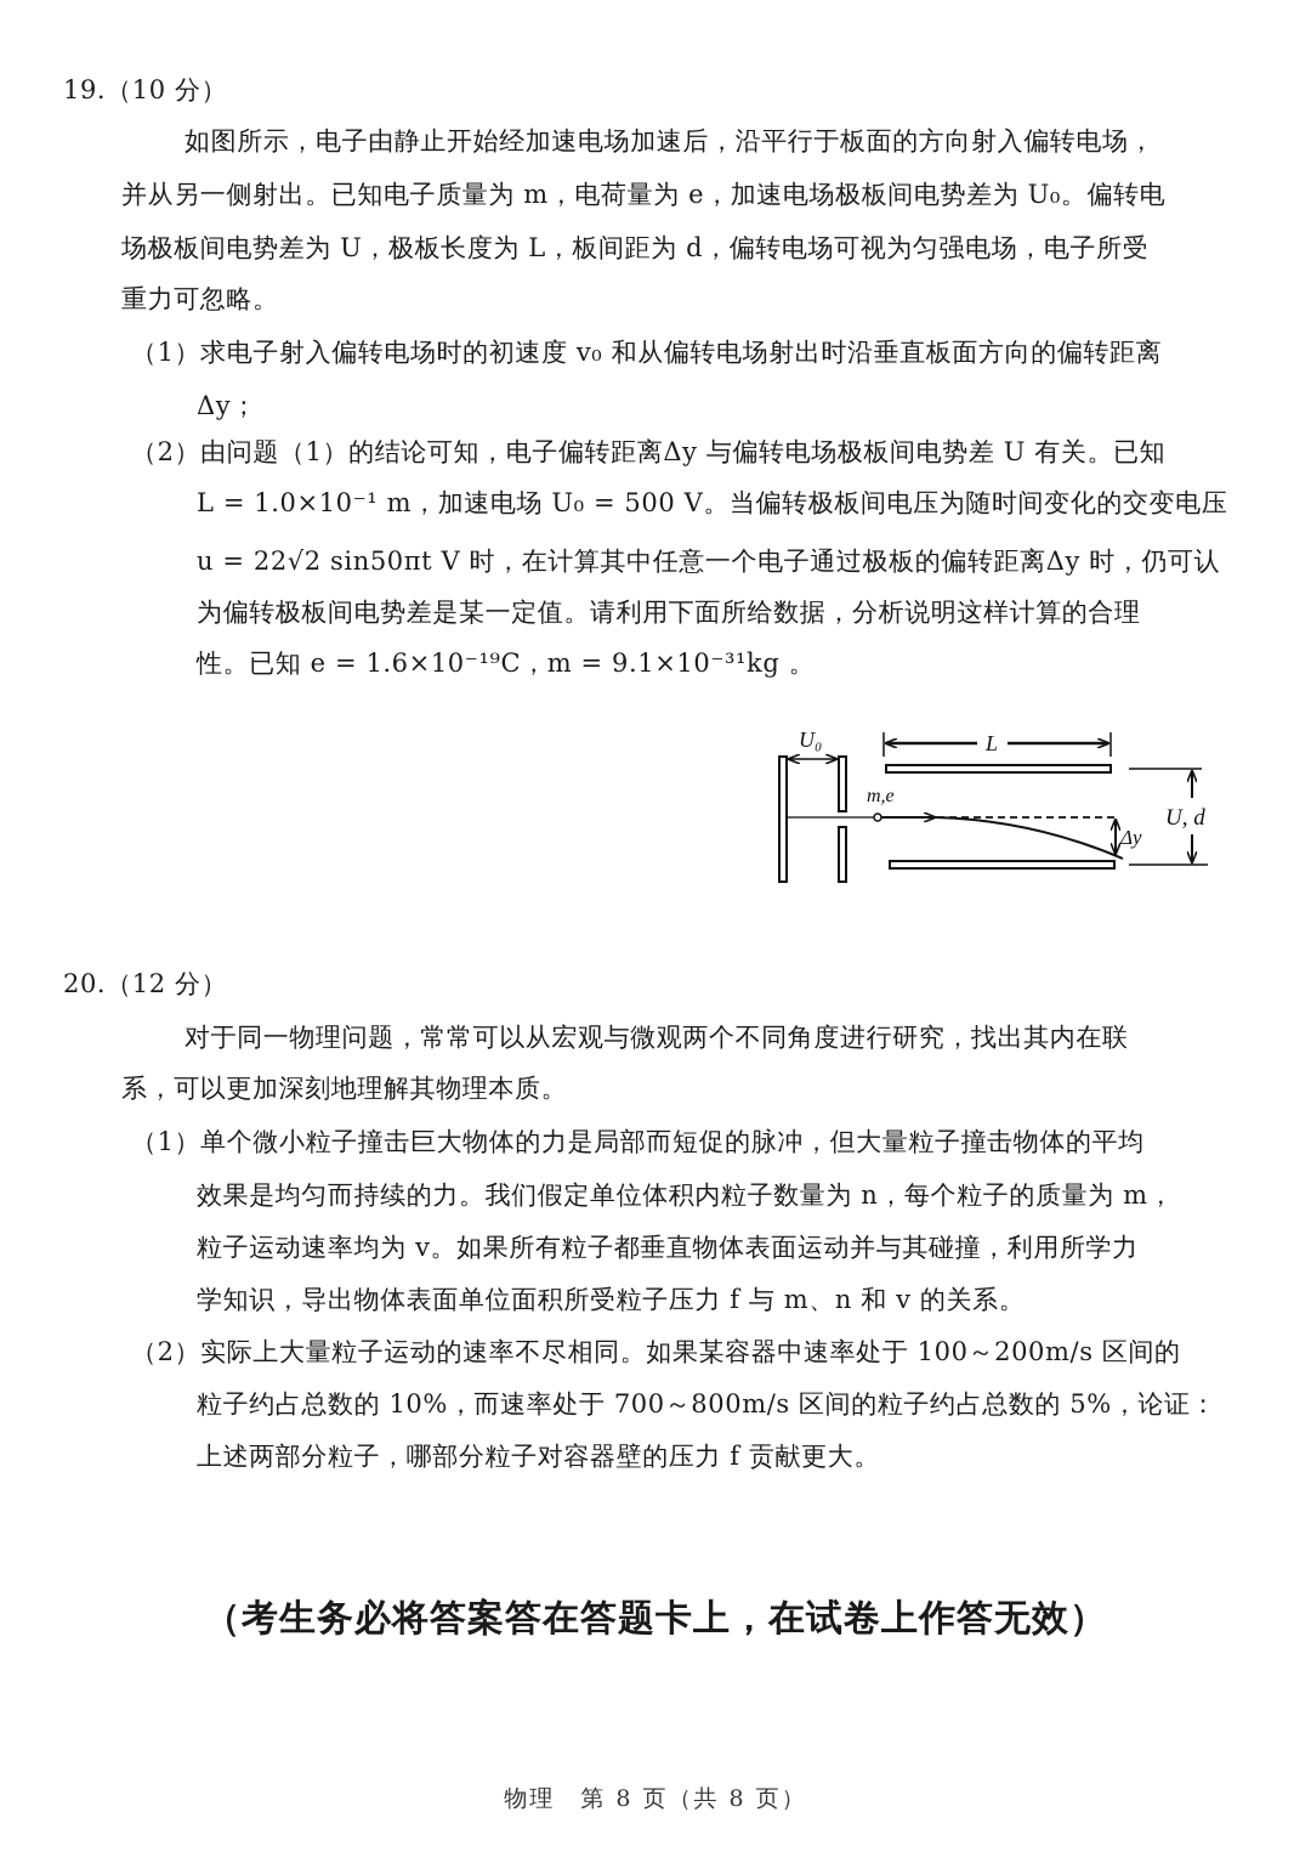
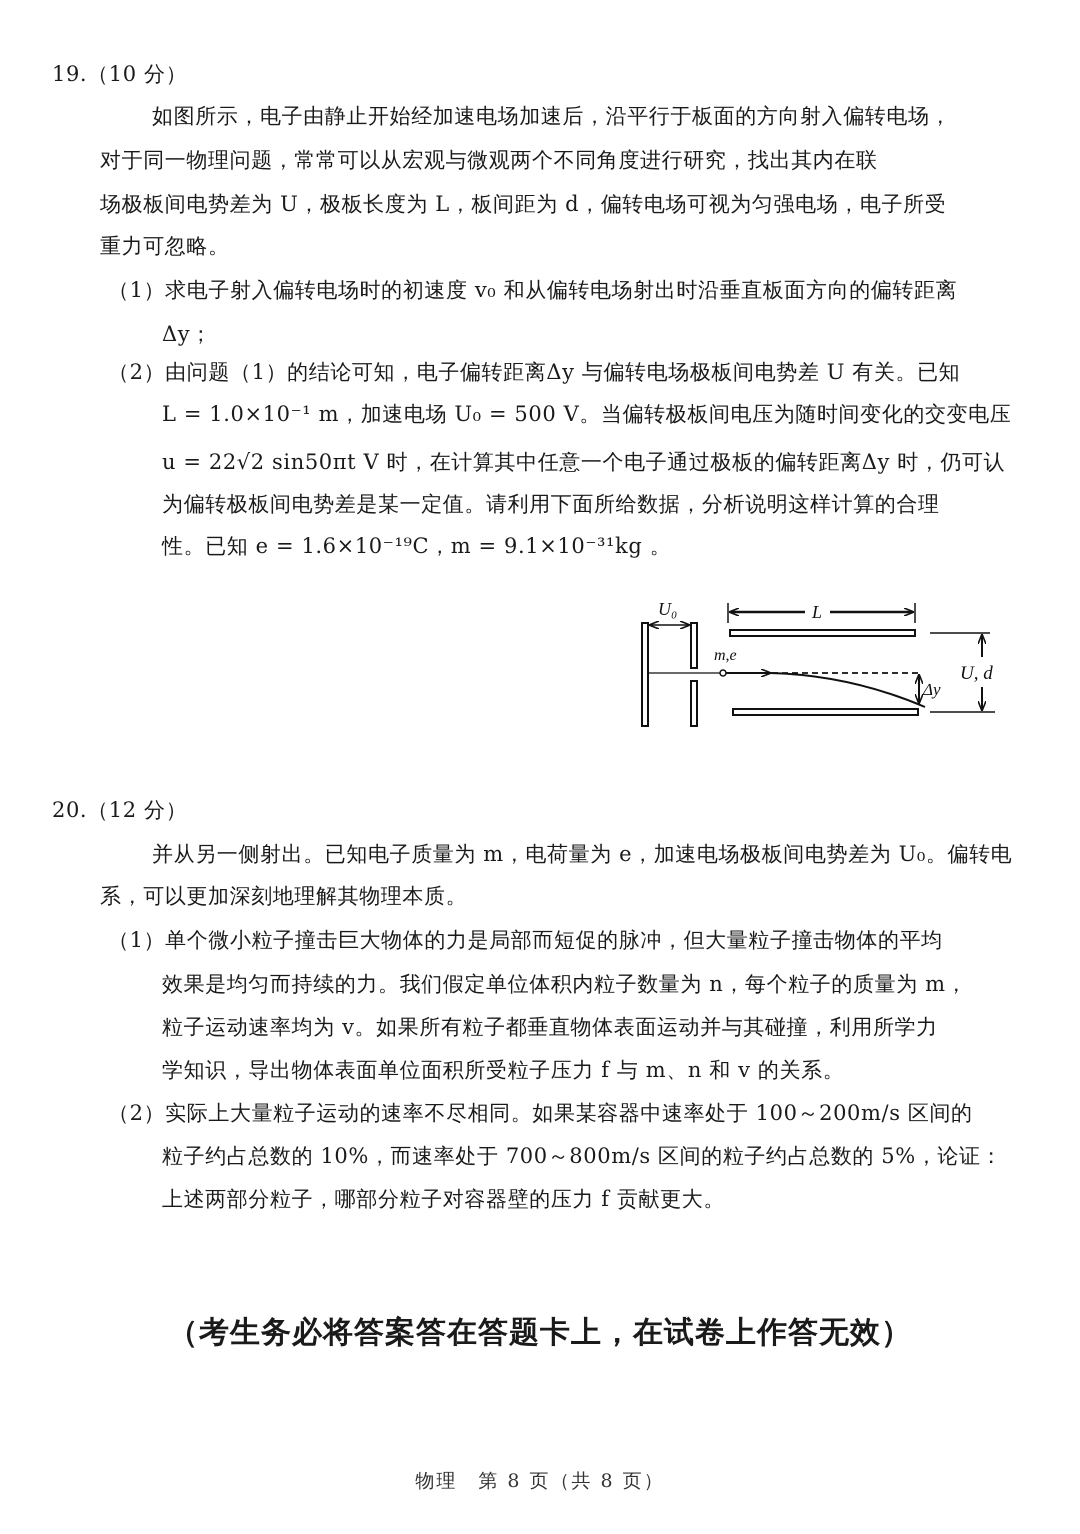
  19.（10 分）
  如图所示，电子由静止开始经加速电场加速后，沿平行于板面的方向射入偏转电场，
- 并从另一侧射出。已知电子质量为 m，电荷量为 e，加速电场极板间电势差为 U₀。偏转电
+ 对于同一物理问题，常常可以从宏观与微观两个不同角度进行研究，找出其内在联
  场极板间电势差为 U，极板长度为 L，板间距为 d，偏转电场可视为匀强电场，电子所受
  重力可忽略。
  （1）求电子射入偏转电场时的初速度 v₀ 和从偏转电场射出时沿垂直板面方向的偏转距离
  Δy；
  （2）由问题（1）的结论可知，电子偏转距离Δy 与偏转电场极板间电势差 U 有关。已知
  L = 1.0×10⁻¹ m，加速电场 U₀ = 500 V。当偏转极板间电压为随时间变化的交变电压
  u = 22√2 sin50πt V 时，在计算其中任意一个电子通过极板的偏转距离Δy 时，仍可认
  为偏转极板间电势差是某一定值。请利用下面所给数据，分析说明这样计算的合理
  性。已知 e = 1.6×10⁻¹⁹C，m = 9.1×10⁻³¹kg 。
  U₀
  m,e
  L
  Δy
  U, d
  20.（12 分）
- 对于同一物理问题，常常可以从宏观与微观两个不同角度进行研究，找出其内在联
+ 并从另一侧射出。已知电子质量为 m，电荷量为 e，加速电场极板间电势差为 U₀。偏转电
  系，可以更加深刻地理解其物理本质。
  （1）单个微小粒子撞击巨大物体的力是局部而短促的脉冲，但大量粒子撞击物体的平均
  效果是均匀而持续的力。我们假定单位体积内粒子数量为 n，每个粒子的质量为 m，
  粒子运动速率均为 v。如果所有粒子都垂直物体表面运动并与其碰撞，利用所学力
  学知识，导出物体表面单位面积所受粒子压力 f 与 m、n 和 v 的关系。
  （2）实际上大量粒子运动的速率不尽相同。如果某容器中速率处于 100～200m/s 区间的
  粒子约占总数的 10%，而速率处于 700～800m/s 区间的粒子约占总数的 5%，论证：
  上述两部分粒子，哪部分粒子对容器壁的压力 f 贡献更大。
  （考生务必将答案答在答题卡上，在试卷上作答无效）
  物理 第 8 页（共 8 页）
